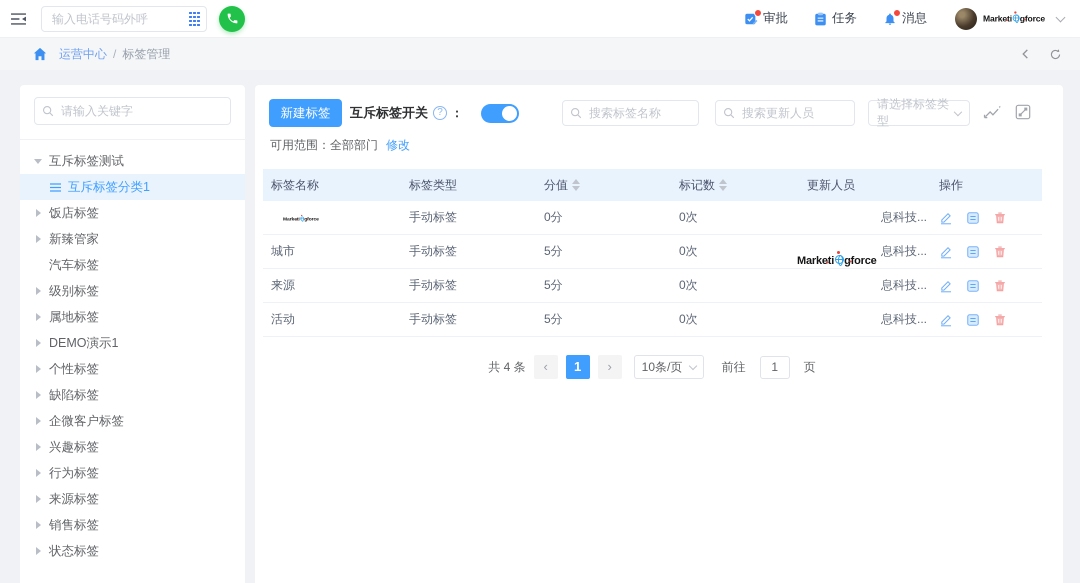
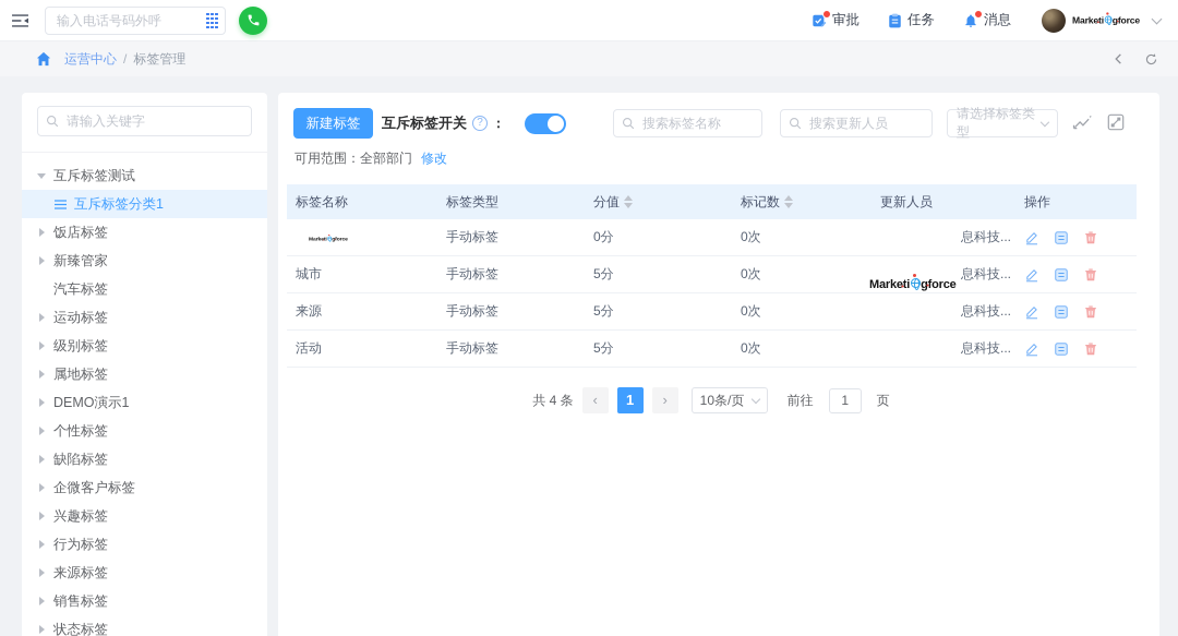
  输入电话号码外呼
  审批
  任务
  消息
  Marketi
  gforce
  运营中心
  /
  标签管理
  请输入关键字
  互斥标签测试
  互斥标签分类1
  饭店标签
  新臻管家
  汽车标签
+ 运动标签
  级别标签
  属地标签
  DEMO演示1
  个性标签
  缺陷标签
  企微客户标签
  兴趣标签
  行为标签
  来源标签
  销售标签
  状态标签
  新建标签
  互斥标签开关
  ?
  ：
  搜索标签名称
  搜索更新人员
  请选择标签类型
  可用范围：全部部门 修改
  标签名称
  标签类型
  分值
  标记数
  更新人员
  操作
  手动标签
  0分
  0次
  息科技...
  城市
  手动标签
  5分
  0次
  息科技...
  来源
  手动标签
  5分
  0次
  息科技...
  活动
  手动标签
  5分
  0次
  息科技...
  Marketi
  gforce
  共 4 条
  ‹
  1
  ›
  10条/页
  前往
  1
  页
